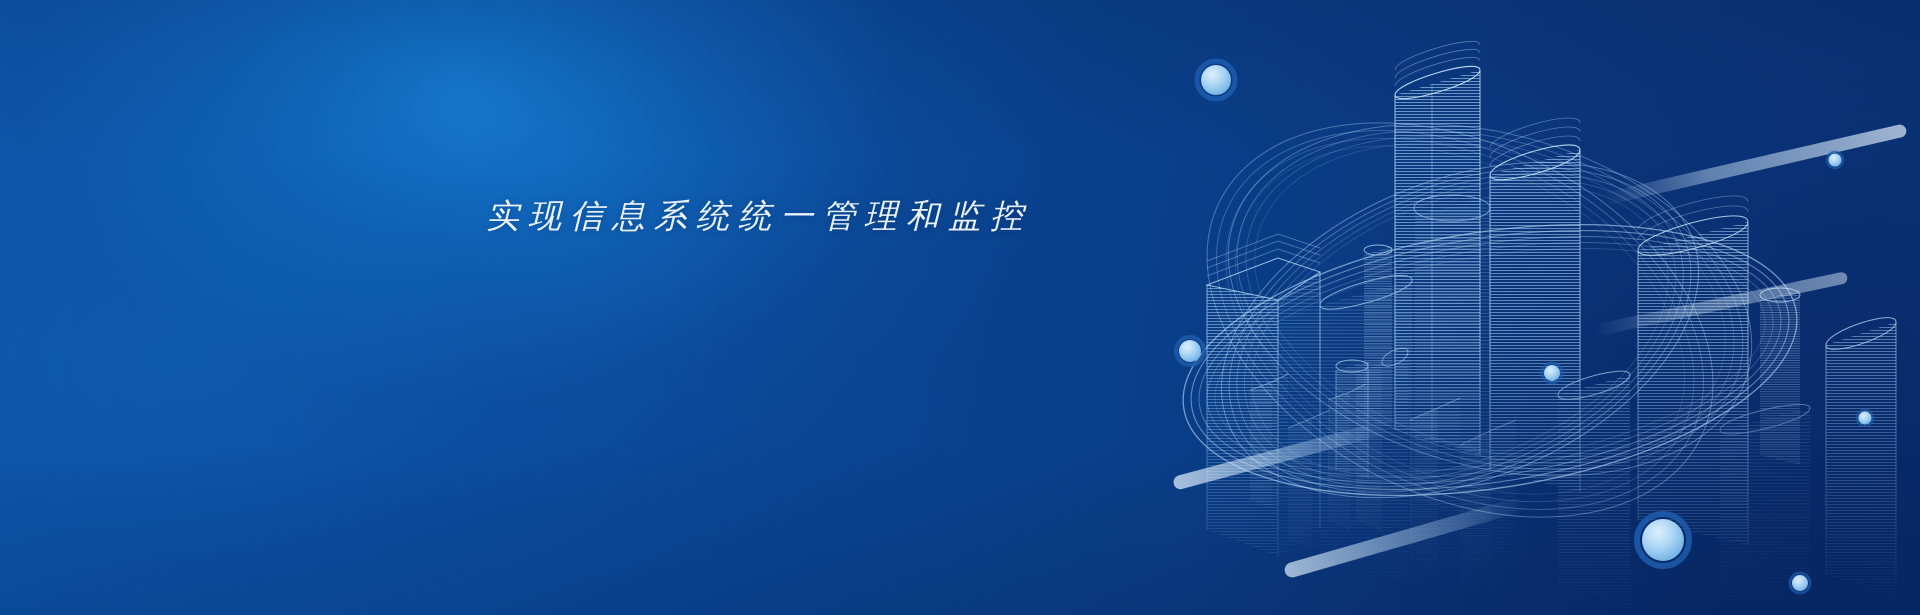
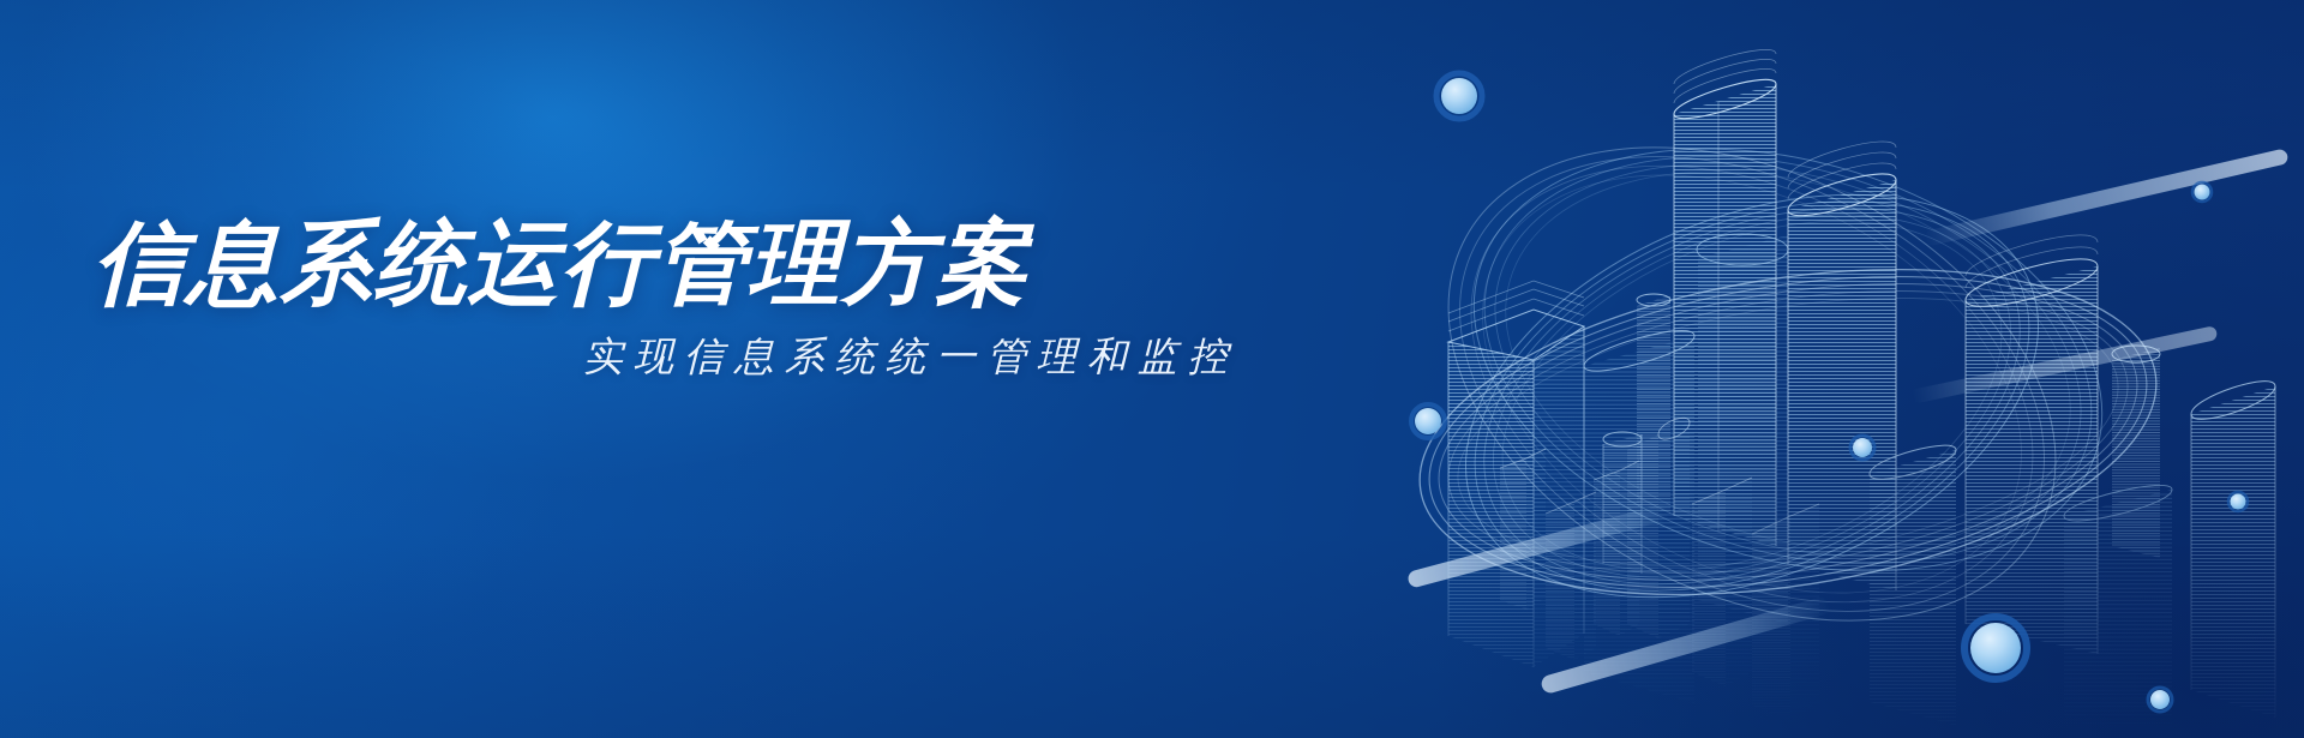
+ 信息系统运行管理方案
  实现信息系统统一管理和监控
